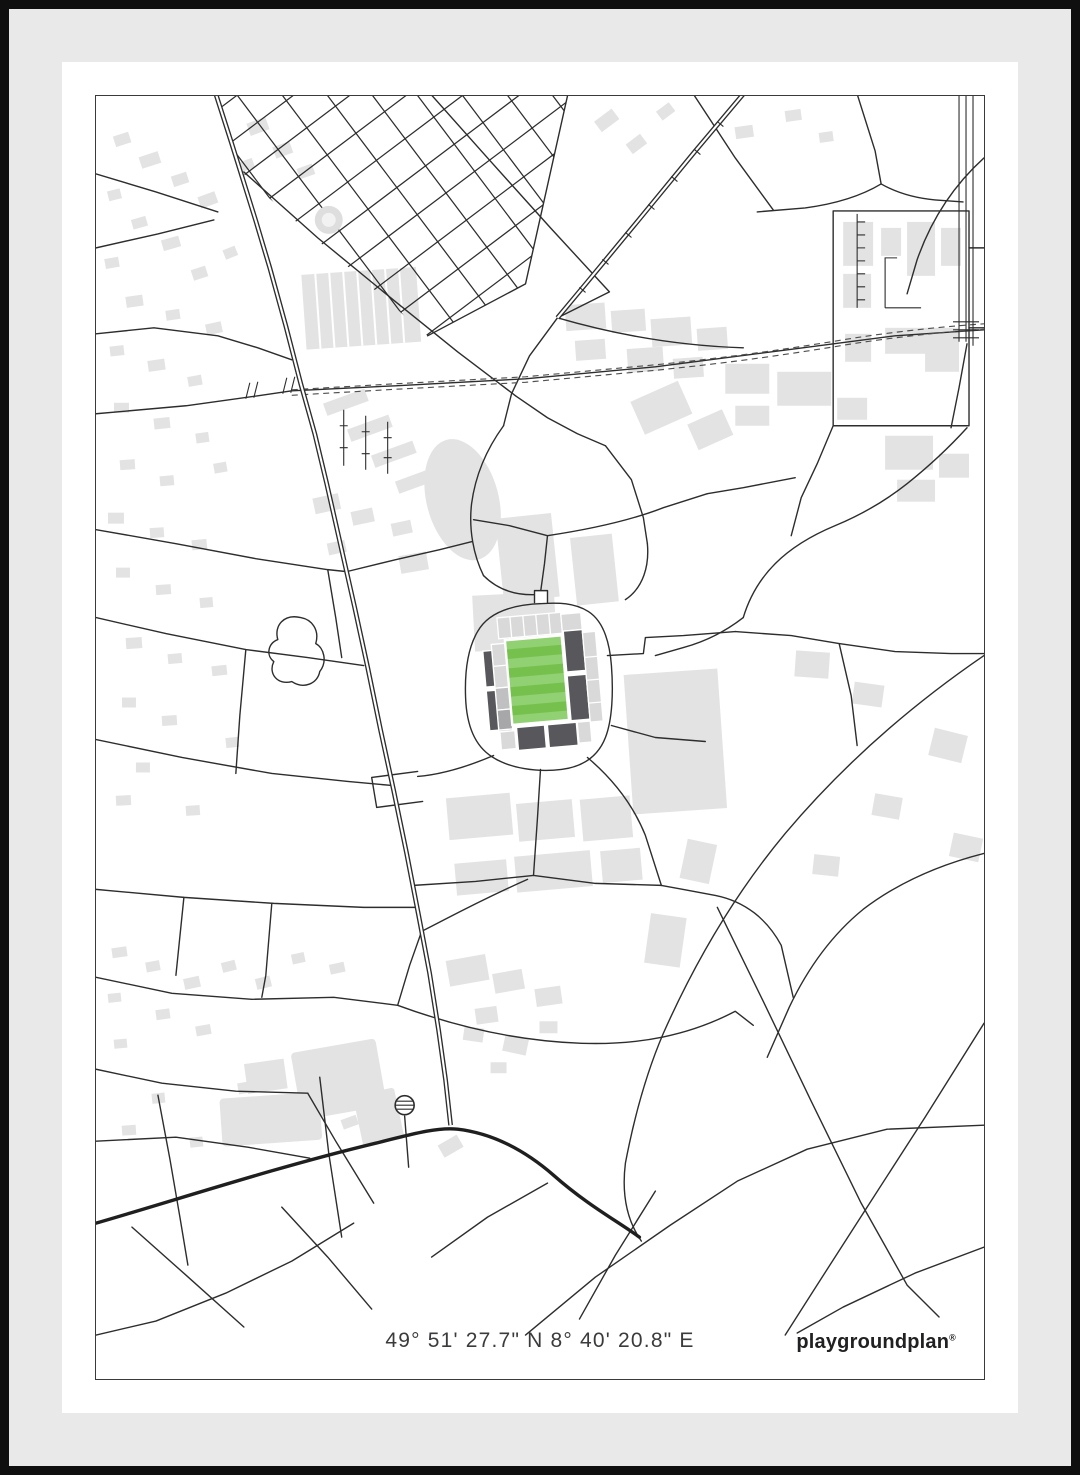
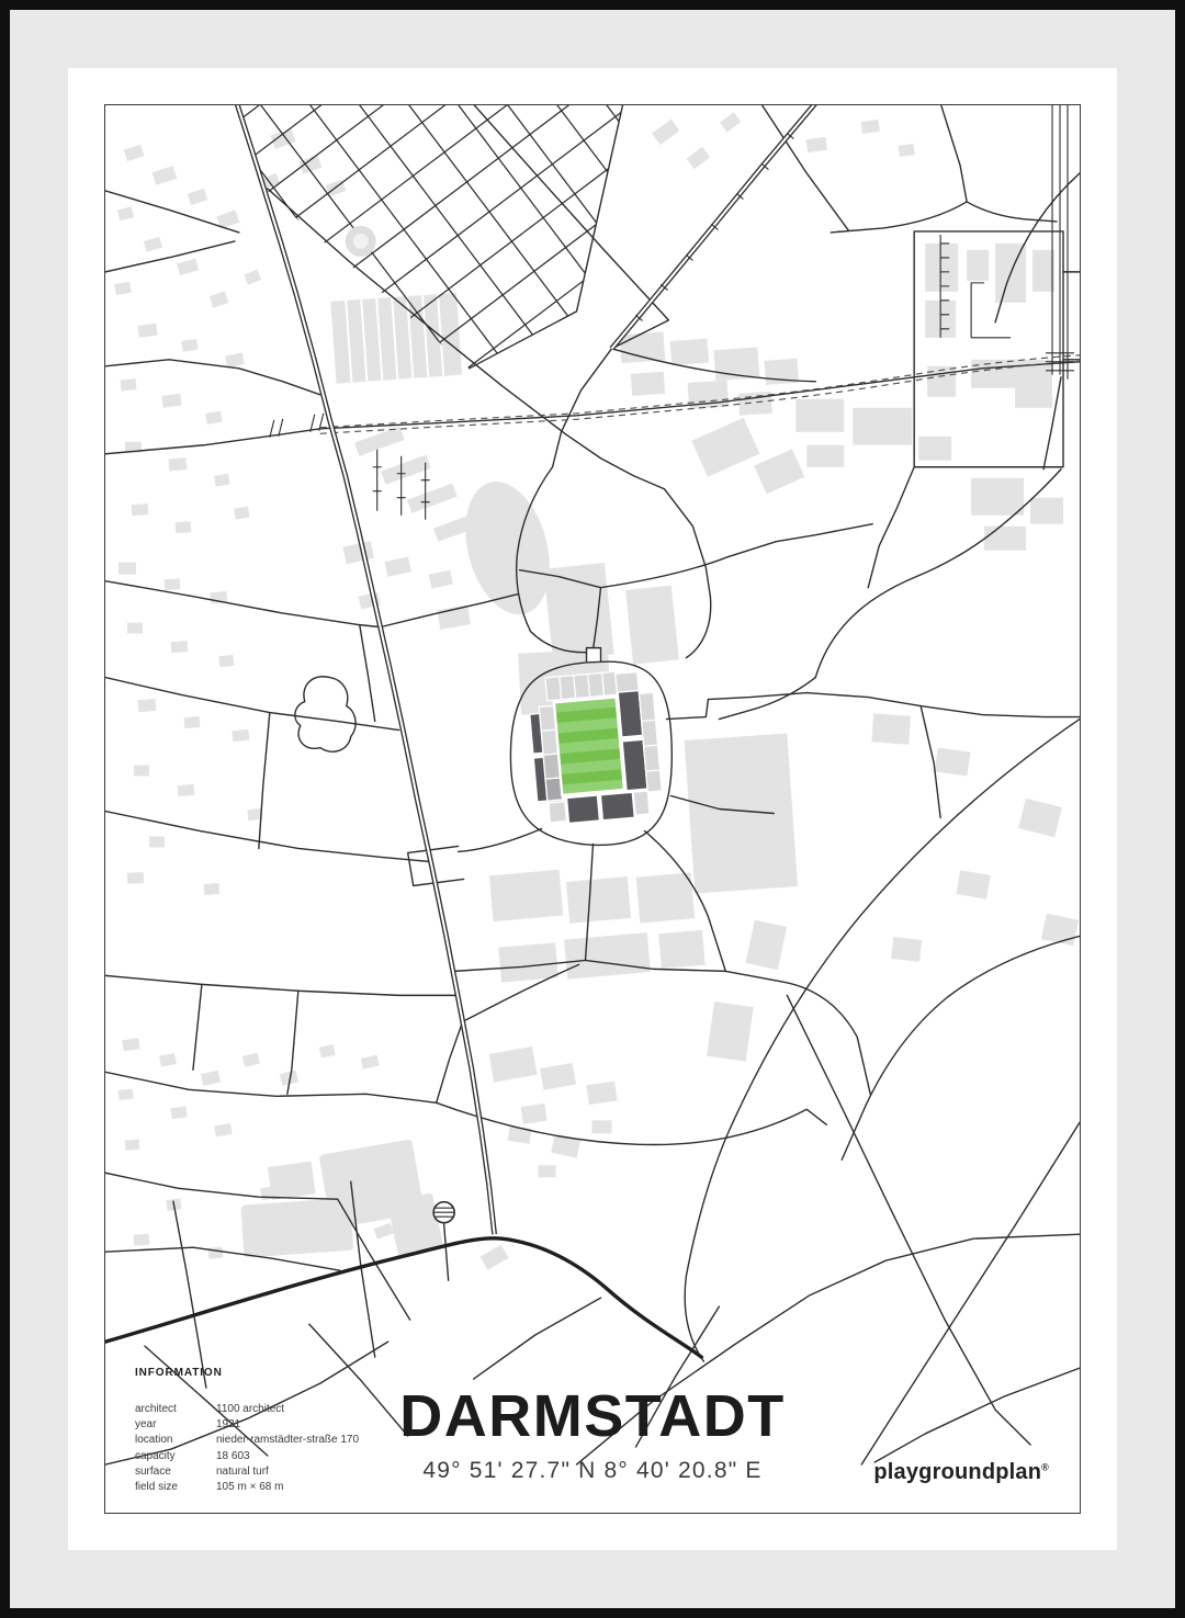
+ INFORMATION
+ architect
+ 1100 architect
+ year
+ 1921
+ location
+ nieder-ramstädter-straße 170
+ capacity
+ 18 603
+ surface
+ natural turf
+ field size
+ 105 m × 68 m
+ DARMSTADT
  49° 51' 27.7" N 8° 40' 20.8" E
  playgroundplan®
